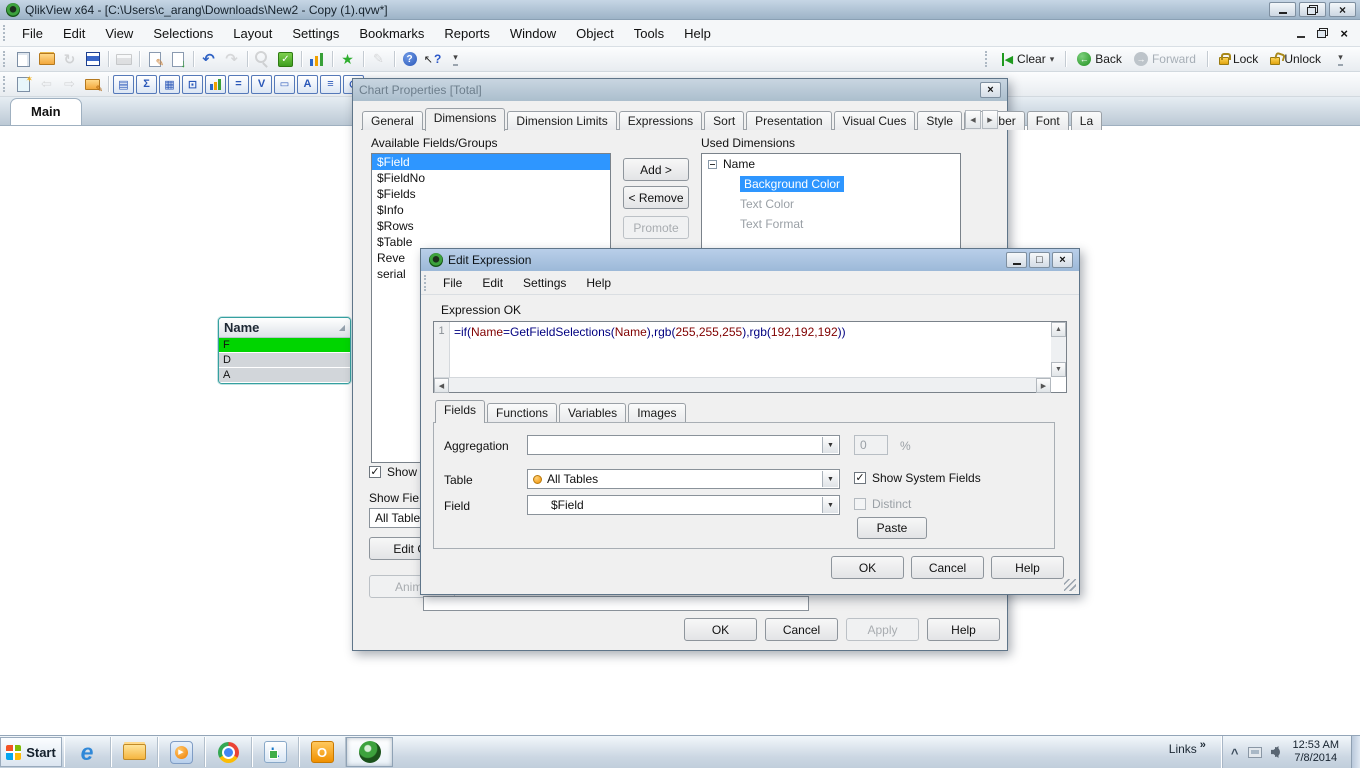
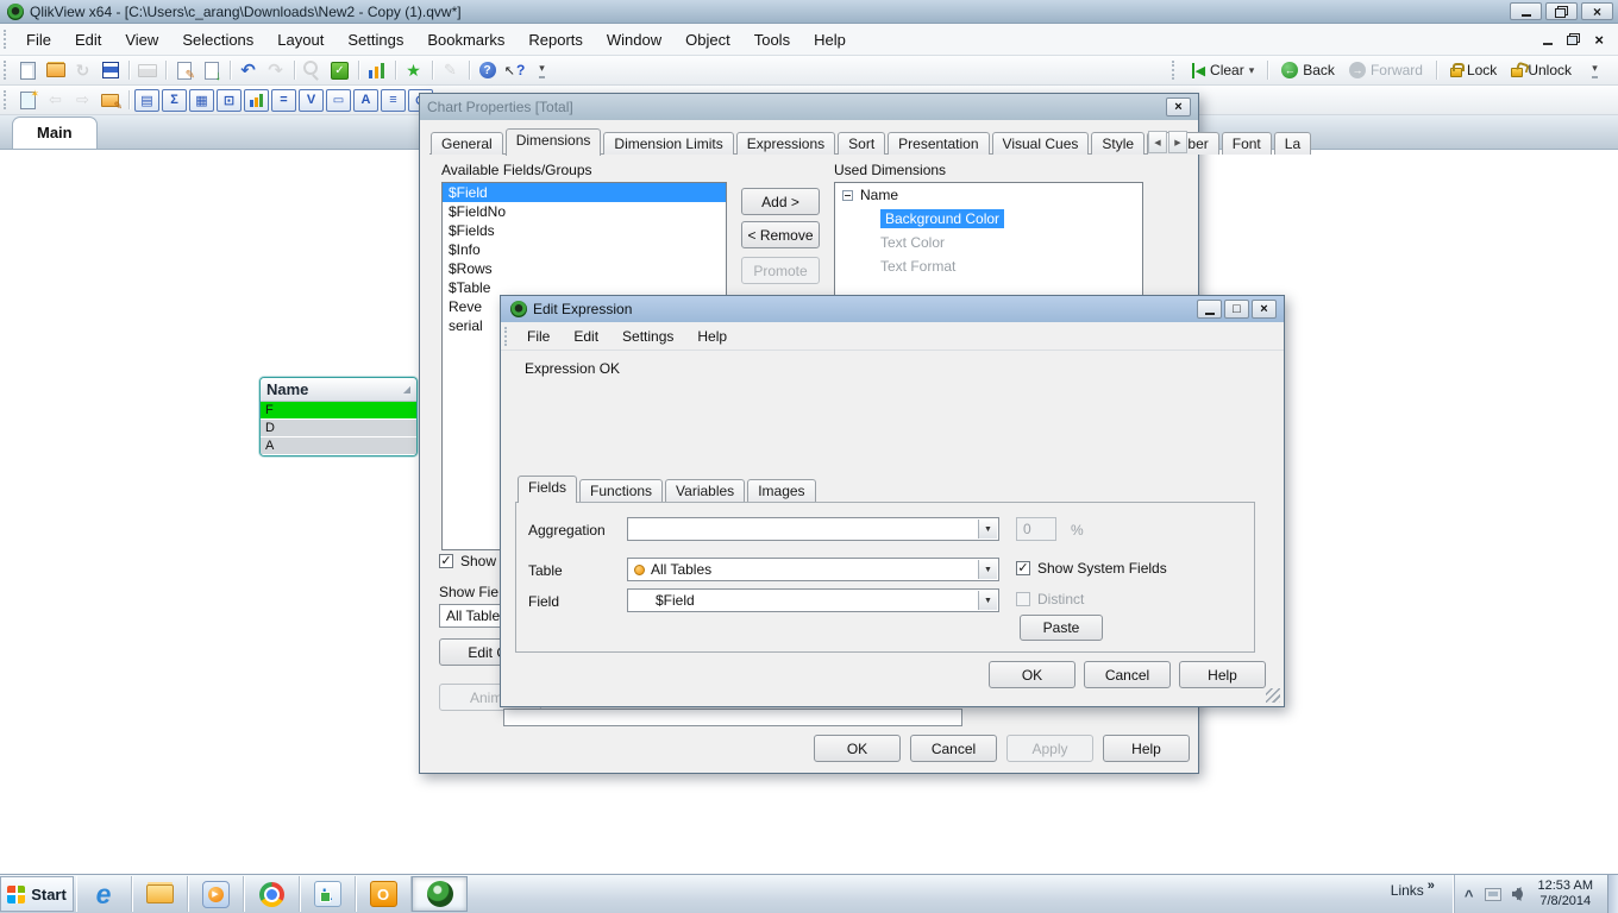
  QlikView x64 - [C:\Users\c_arang\Downloads\New2 - Copy (1).qvw*]
  ×
  File
  Edit
  View
  Selections
  Layout
  Settings
  Bookmarks
  Reports
  Window
  Object
  Tools
  Help
  ×
  ◀
  Clear
  ▾
  ←
  Back
  →
  Forward
  Lock
  Unlock
  Main
  Name
  ◢
  F
  D
  A
  Chart Properties [Total]
  ×
  General
  Dimensions
  Dimension Limits
  Expressions
  Sort
  Presentation
  Visual Cues
  Style
  Font
  La
  Available Fields/Groups
  $Field
  $FieldNo
  $Fields
  $Info
  $Rows
  $Table
  Reve
  serial
  Add >
  < Remove
  Promote
  Used Dimensions
  Name
  Background Color
  Text Color
  Text Format
  Show
  Show Fie
  All Table
  Anim
  OK
  Cancel
  Apply
  Help
  Edit Expression
  □
  ×
  File
  Edit
  Settings
  Help
  Expression OK
- 1
- =if(Name=GetFieldSelections(Name),rgb(255,255,255),rgb(192,192,192))
  Fields
  Functions
  Variables
  Images
  Aggregation
  0
  %
  Table
  All Tables
  Show System Fields
  Field
  $Field
  Distinct
  Paste
  OK
  Cancel
  Help
  Start
  Links
  »
  ^
  12:53 AM
  7/8/2014
